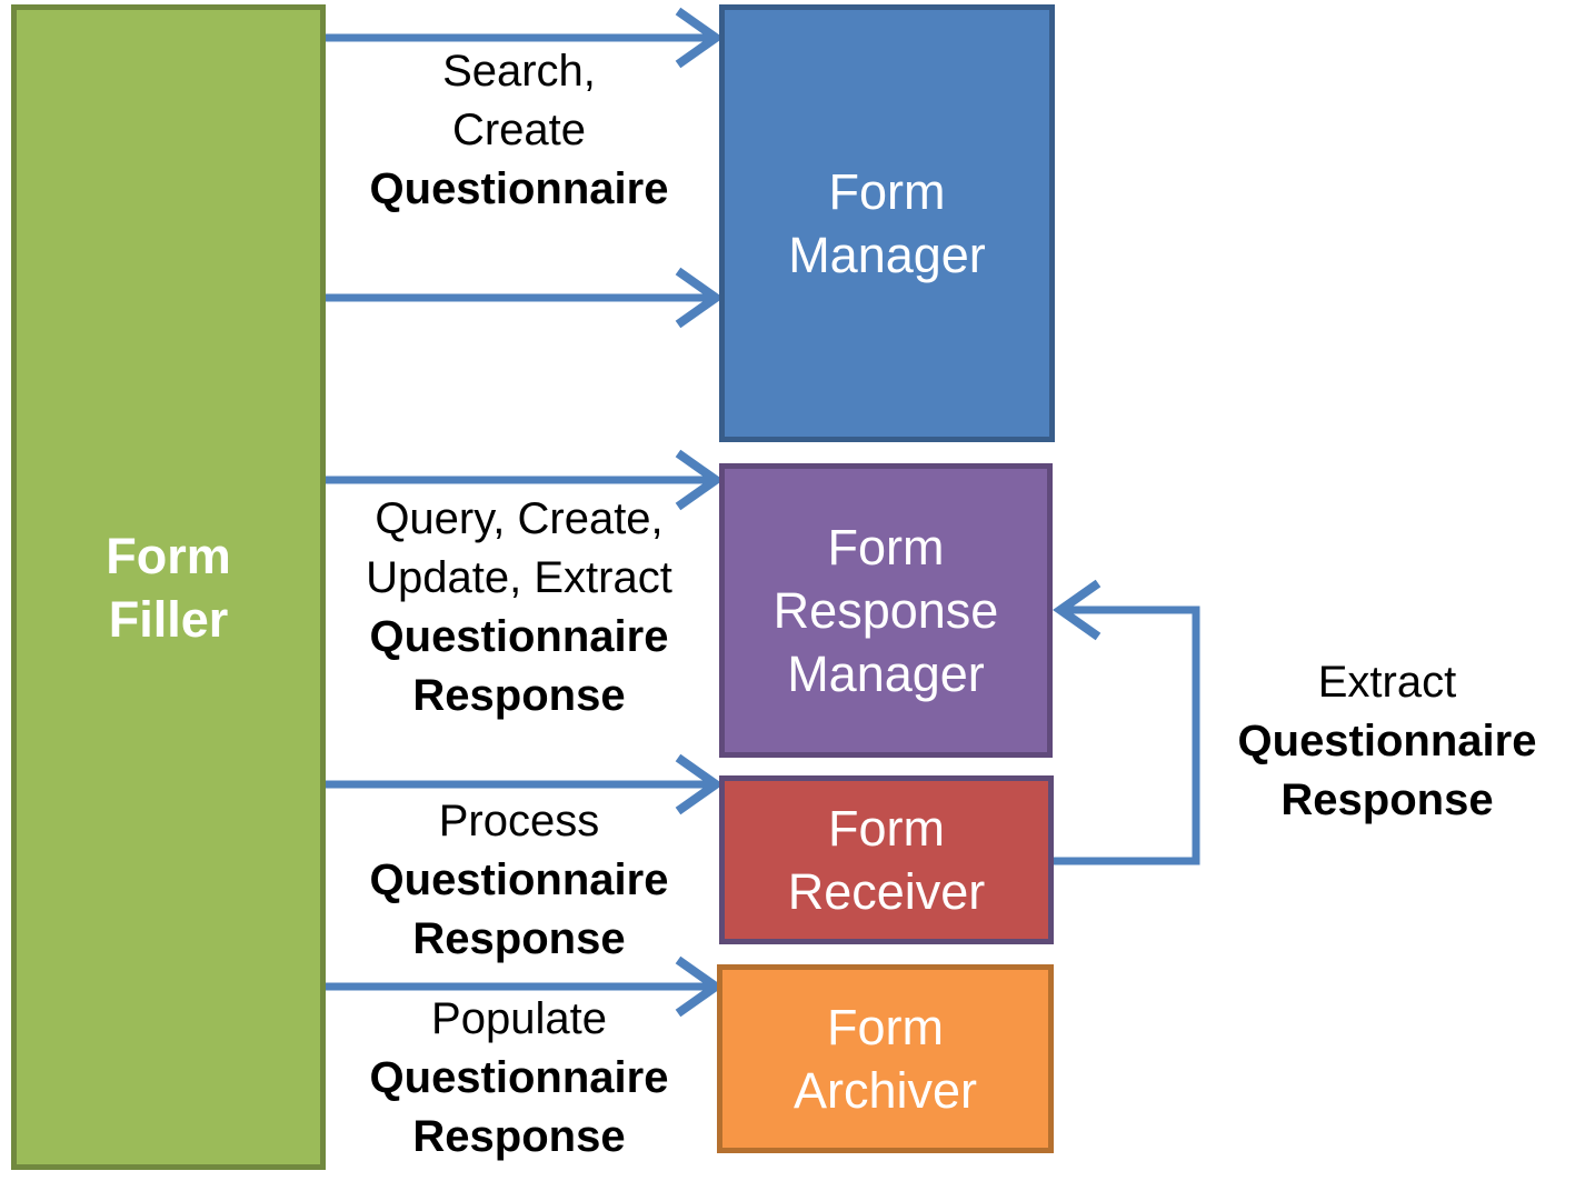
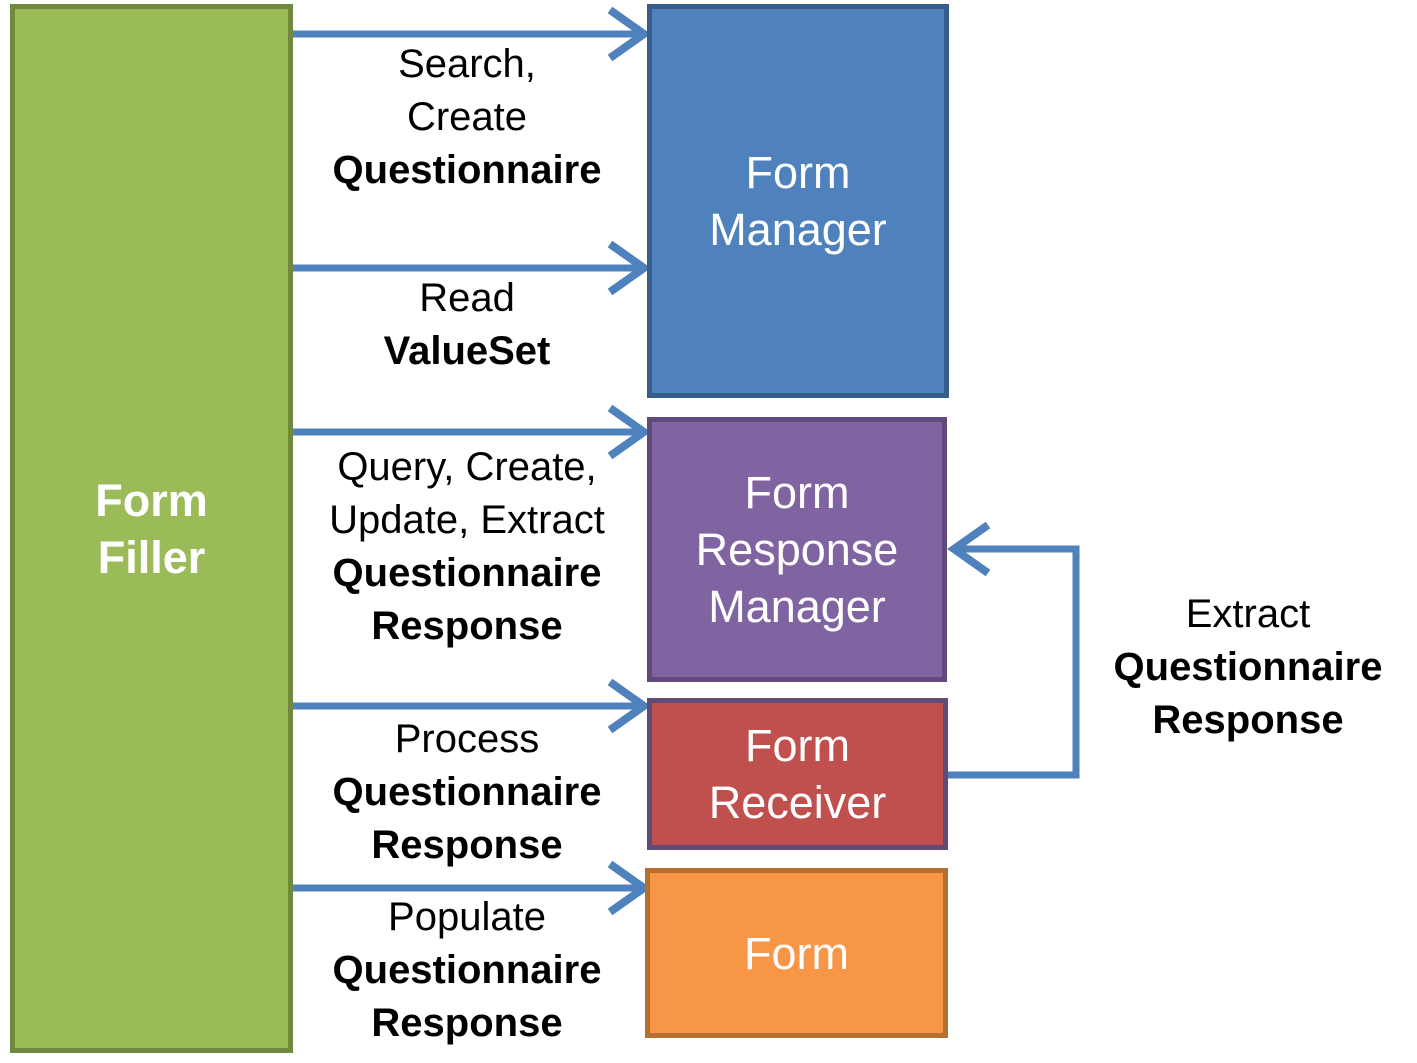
  Form
  Filler
  Form
  Manager
  Form
  Response
  Manager
  Form
  Receiver
  Form
- Archiver
  Search,
  Create
  Questionnaire
+ Read
+ ValueSet
  Query, Create,
  Update, Extract
  Questionnaire
  Response
  Process
  Questionnaire
  Response
  Populate
  Questionnaire
  Response
  Extract
  Questionnaire
  Response
